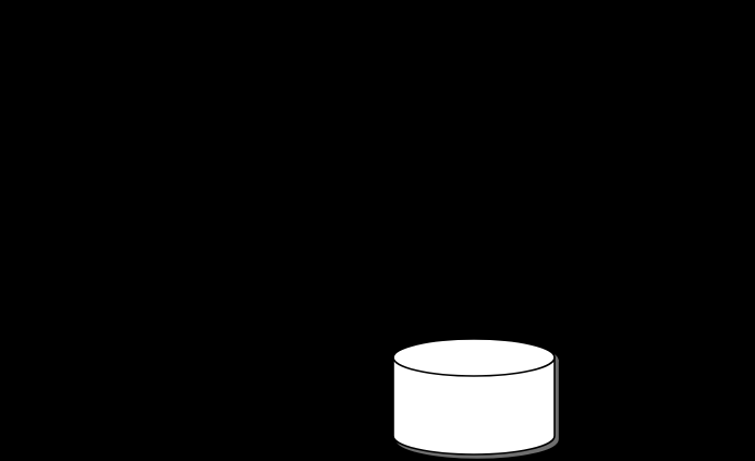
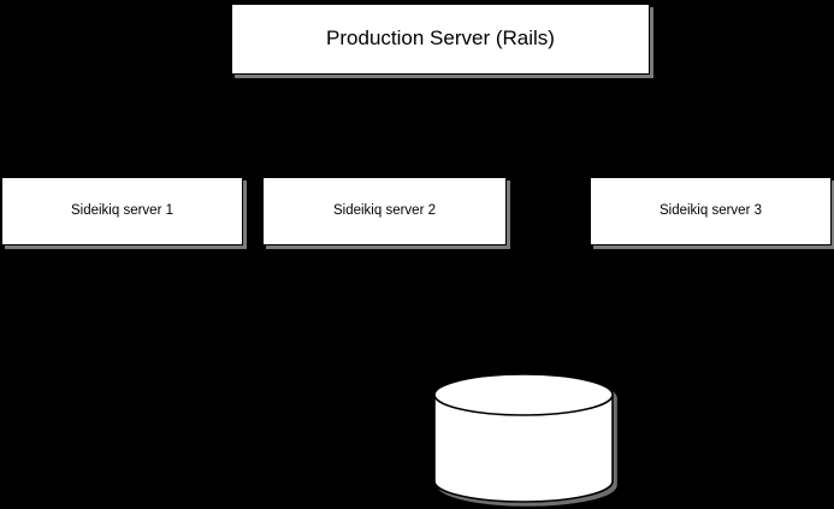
+ Production Server (Rails)
+ Sideikiq server 1
+ Sideikiq server 2
+ Sideikiq server 3
